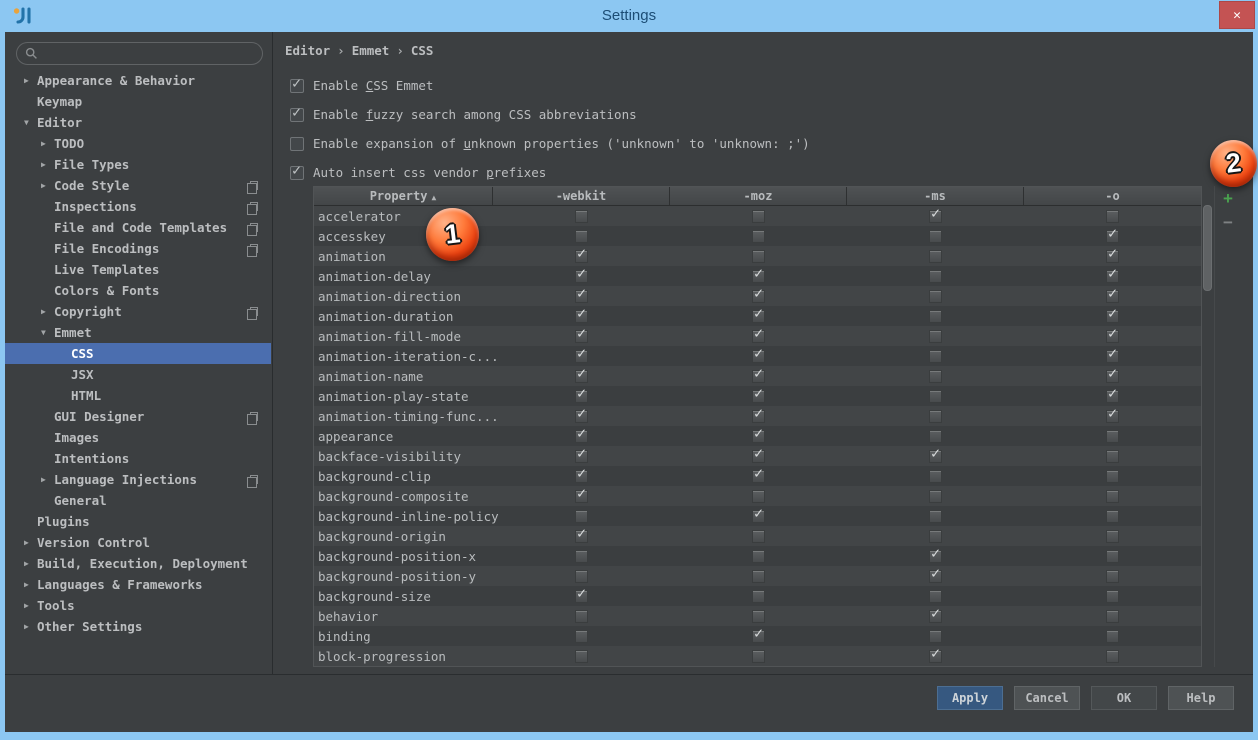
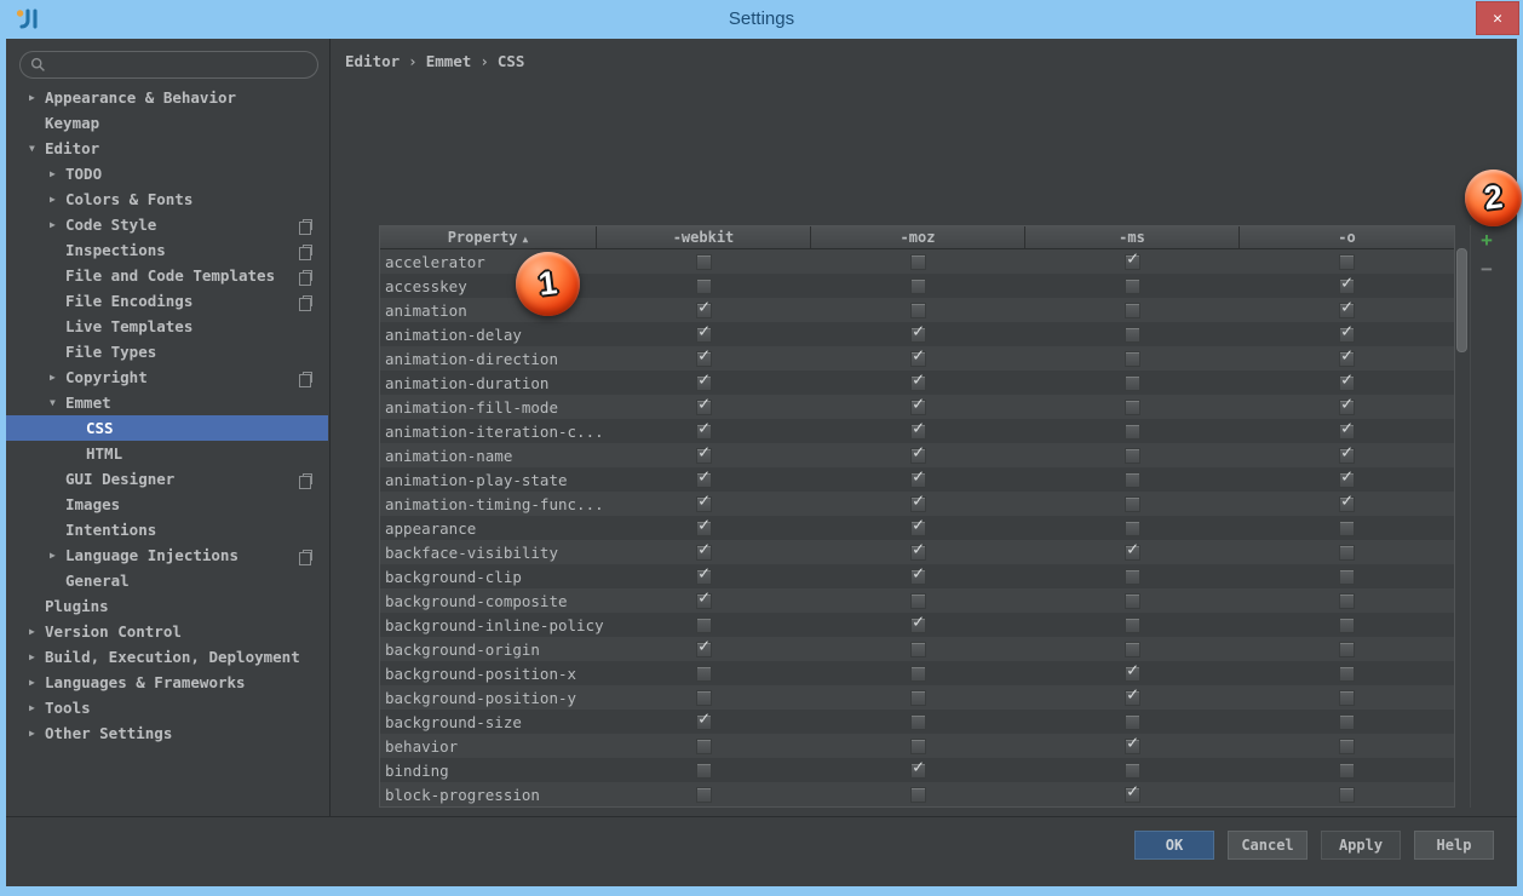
  Settings
  ✕
  ▶
  Appearance & Behavior
  Keymap
  ▼
  Editor
  ▶
  TODO
  ▶
- File Types
+ Colors & Fonts
  ▶
  Code Style
  Inspections
  File and Code Templates
  File Encodings
  Live Templates
- Colors & Fonts
+ File Types
  ▶
  Copyright
  ▼
  Emmet
  CSS
- JSX
  HTML
  GUI Designer
  Images
  Intentions
  ▶
  Language Injections
  General
  Plugins
  ▶
  Version Control
  ▶
  Build, Execution, Deployment
  ▶
  Languages & Frameworks
  ▶
  Tools
  ▶
  Other Settings
  Editor › Emmet › CSS
- Enable CSS Emmet
- Enable fuzzy search among CSS abbreviations
- Enable expansion of unknown properties ('unknown' to 'unknown: ;')
- Auto insert css vendor prefixes
  Property ▲
  -webkit
  -moz
  -ms
  -o
  accelerator
  accesskey
  animation
  animation-delay
  animation-direction
  animation-duration
  animation-fill-mode
  animation-iteration-c...
  animation-name
  animation-play-state
  animation-timing-func...
  appearance
  backface-visibility
  background-clip
  background-composite
  background-inline-policy
  background-origin
  background-position-x
  background-position-y
  background-size
  behavior
  binding
  block-progression
  +
  −
- Apply
+ OK
  Cancel
- OK
+ Apply
  Help
